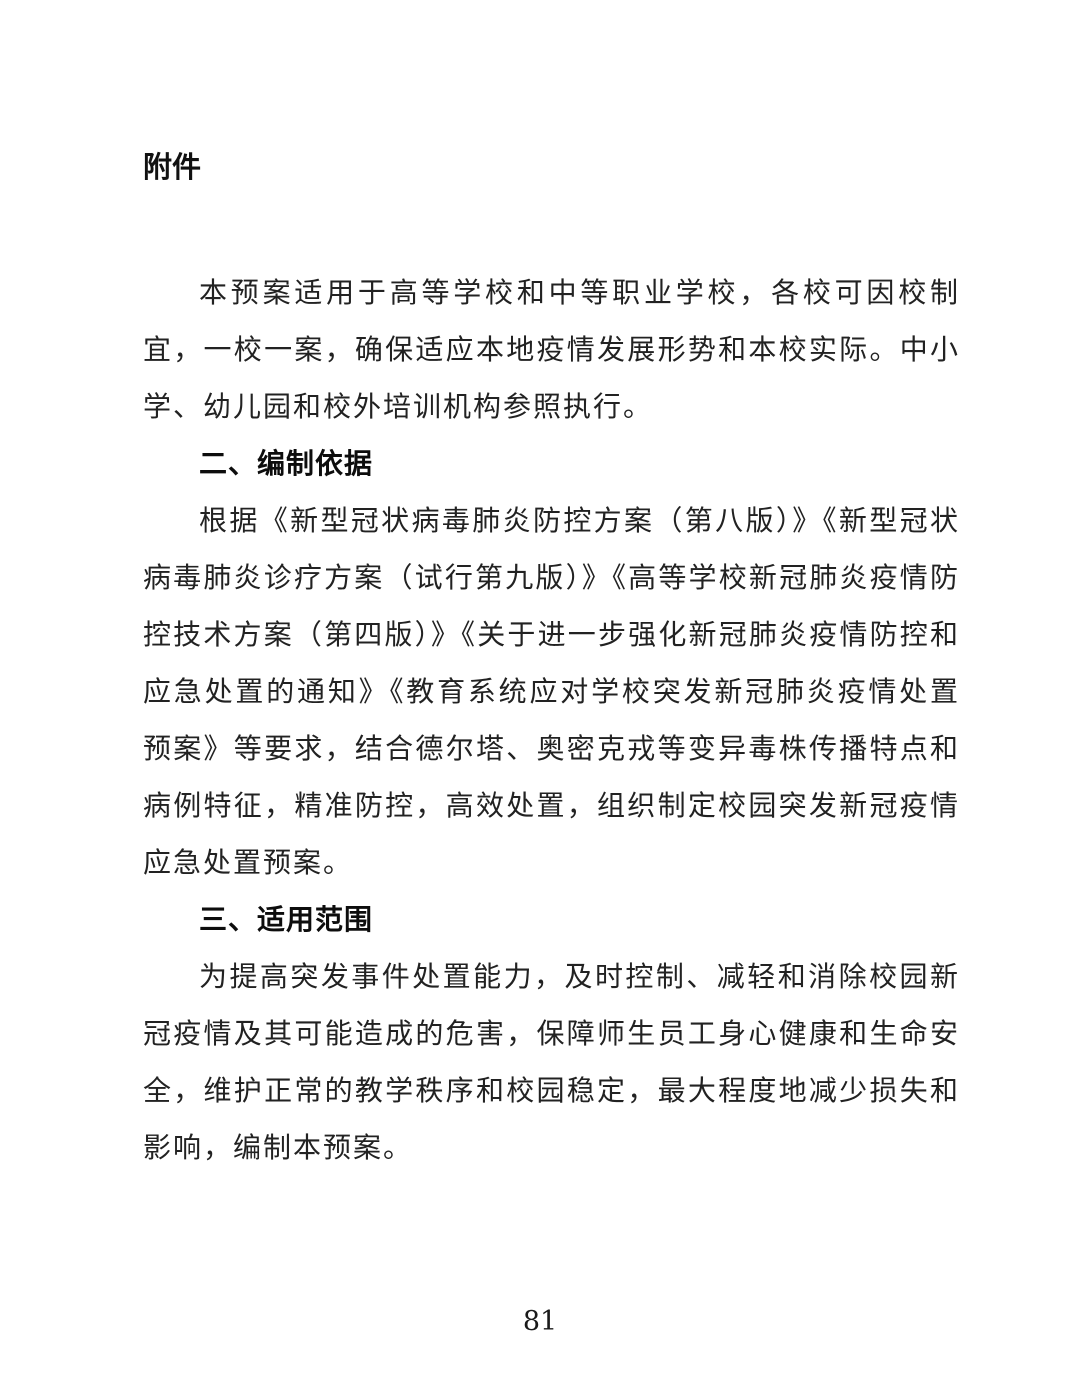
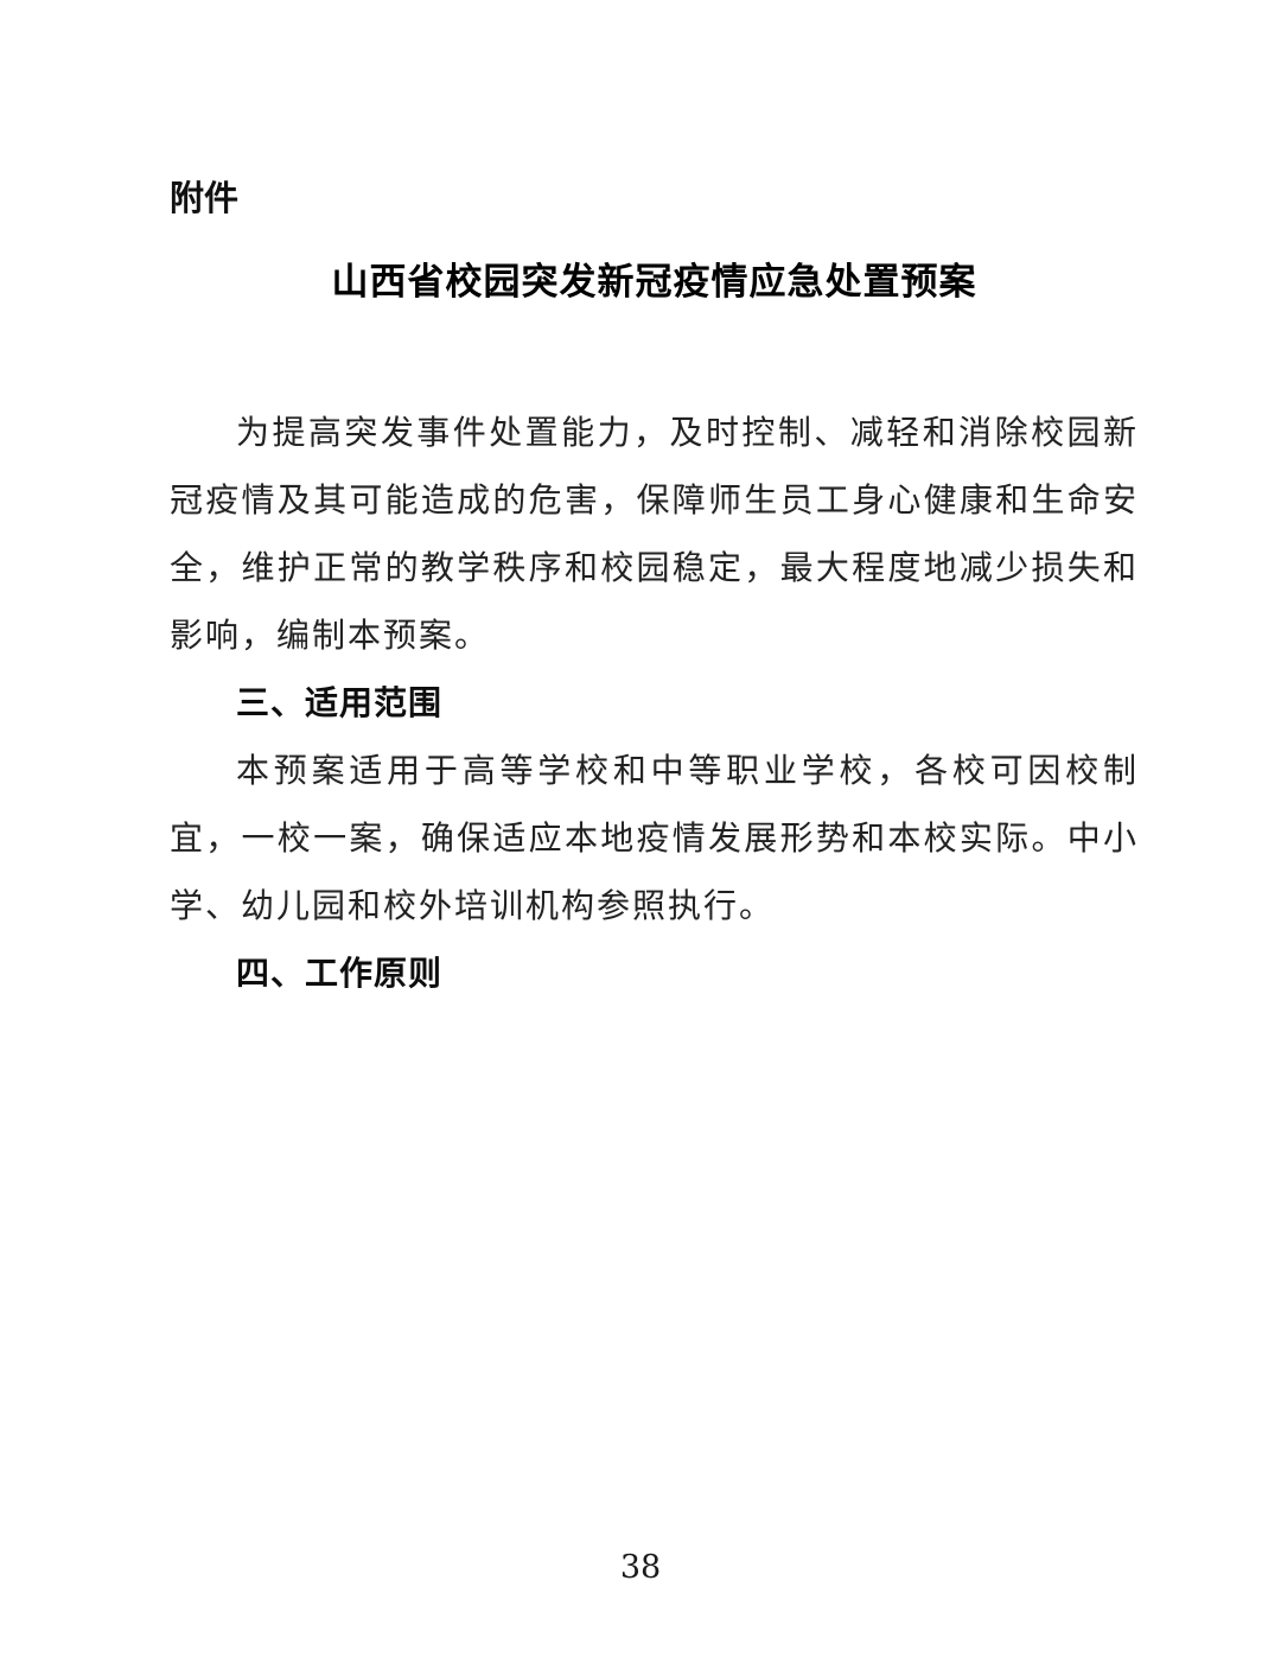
  附件
+ 山西省校园突发新冠疫情应急处置预案
- 本预案适用于高等学校和中等职业学校，各校可因校制宜，一校一案，确保适应本地疫情发展形势和本校实际。中小学、幼儿园和校外培训机构参照执行。
+ 为提高突发事件处置能力，及时控制、减轻和消除校园新冠疫情及其可能造成的危害，保障师生员工身心健康和生命安全，维护正常的教学秩序和校园稳定，最大程度地减少损失和影响，编制本预案。
- 二、编制依据
- 根据《新型冠状病毒肺炎防控方案（第八版）》《新型冠状病毒肺炎诊疗方案（试行第九版）》《高等学校新冠肺炎疫情防控技术方案（第四版）》《关于进一步强化新冠肺炎疫情防控和应急处置的通知》《教育系统应对学校突发新冠肺炎疫情处置预案》等要求，结合德尔塔、奥密克戎等变异毒株传播特点和病例特征，精准防控，高效处置，组织制定校园突发新冠疫情应急处置预案。
  三、适用范围
- 为提高突发事件处置能力，及时控制、减轻和消除校园新冠疫情及其可能造成的危害，保障师生员工身心健康和生命安全，维护正常的教学秩序和校园稳定，最大程度地减少损失和影响，编制本预案。
+ 本预案适用于高等学校和中等职业学校，各校可因校制宜，一校一案，确保适应本地疫情发展形势和本校实际。中小学、幼儿园和校外培训机构参照执行。
+ 四、工作原则
- 81
+ 38
